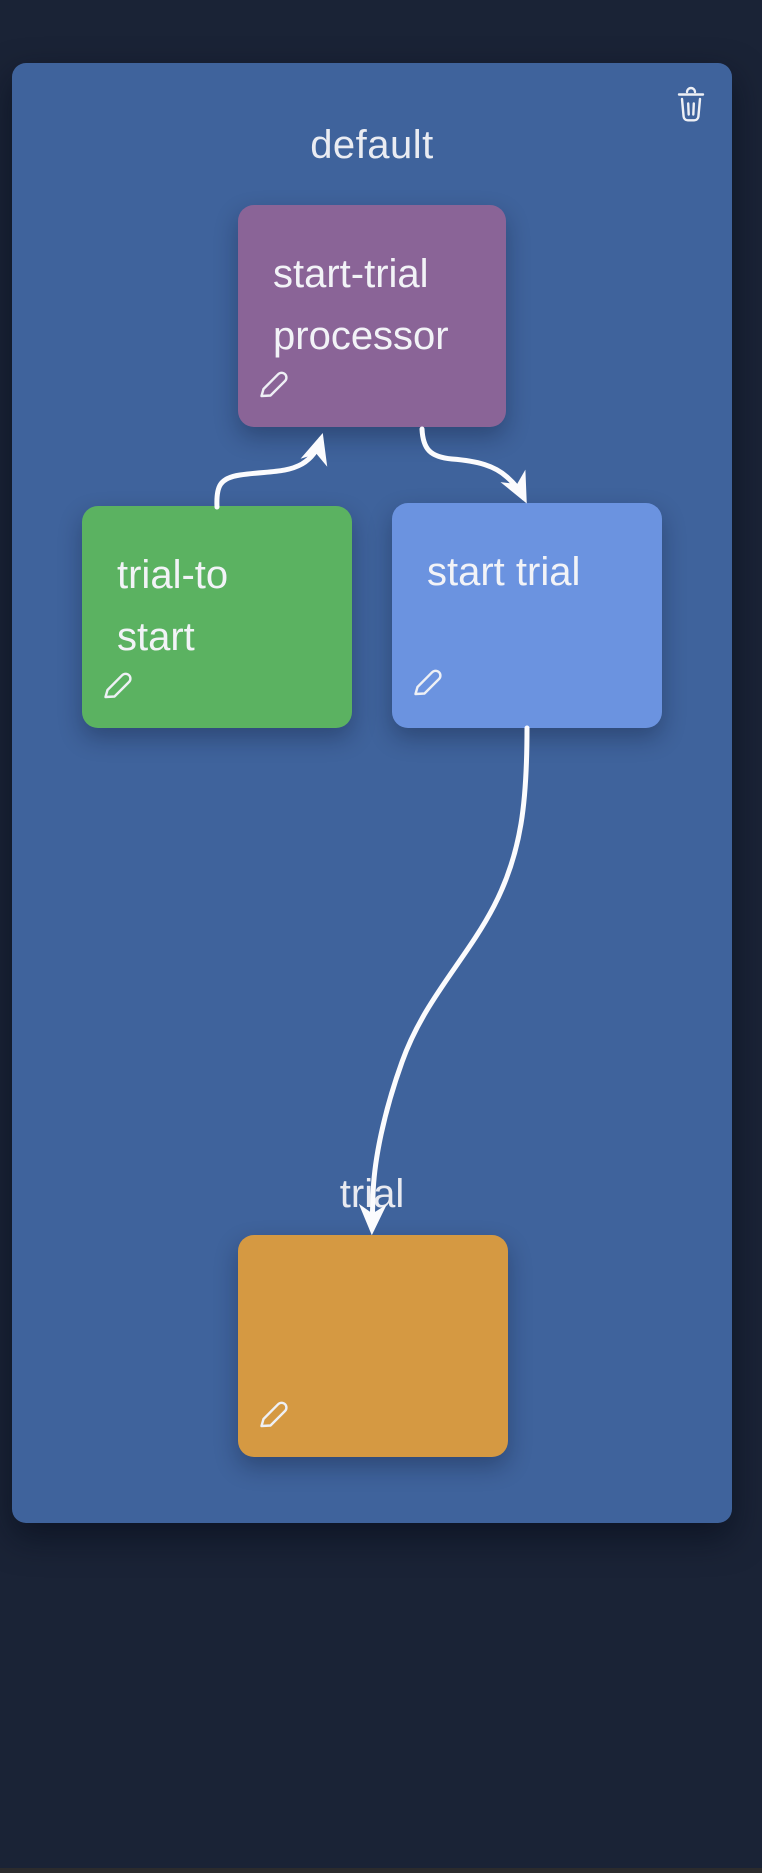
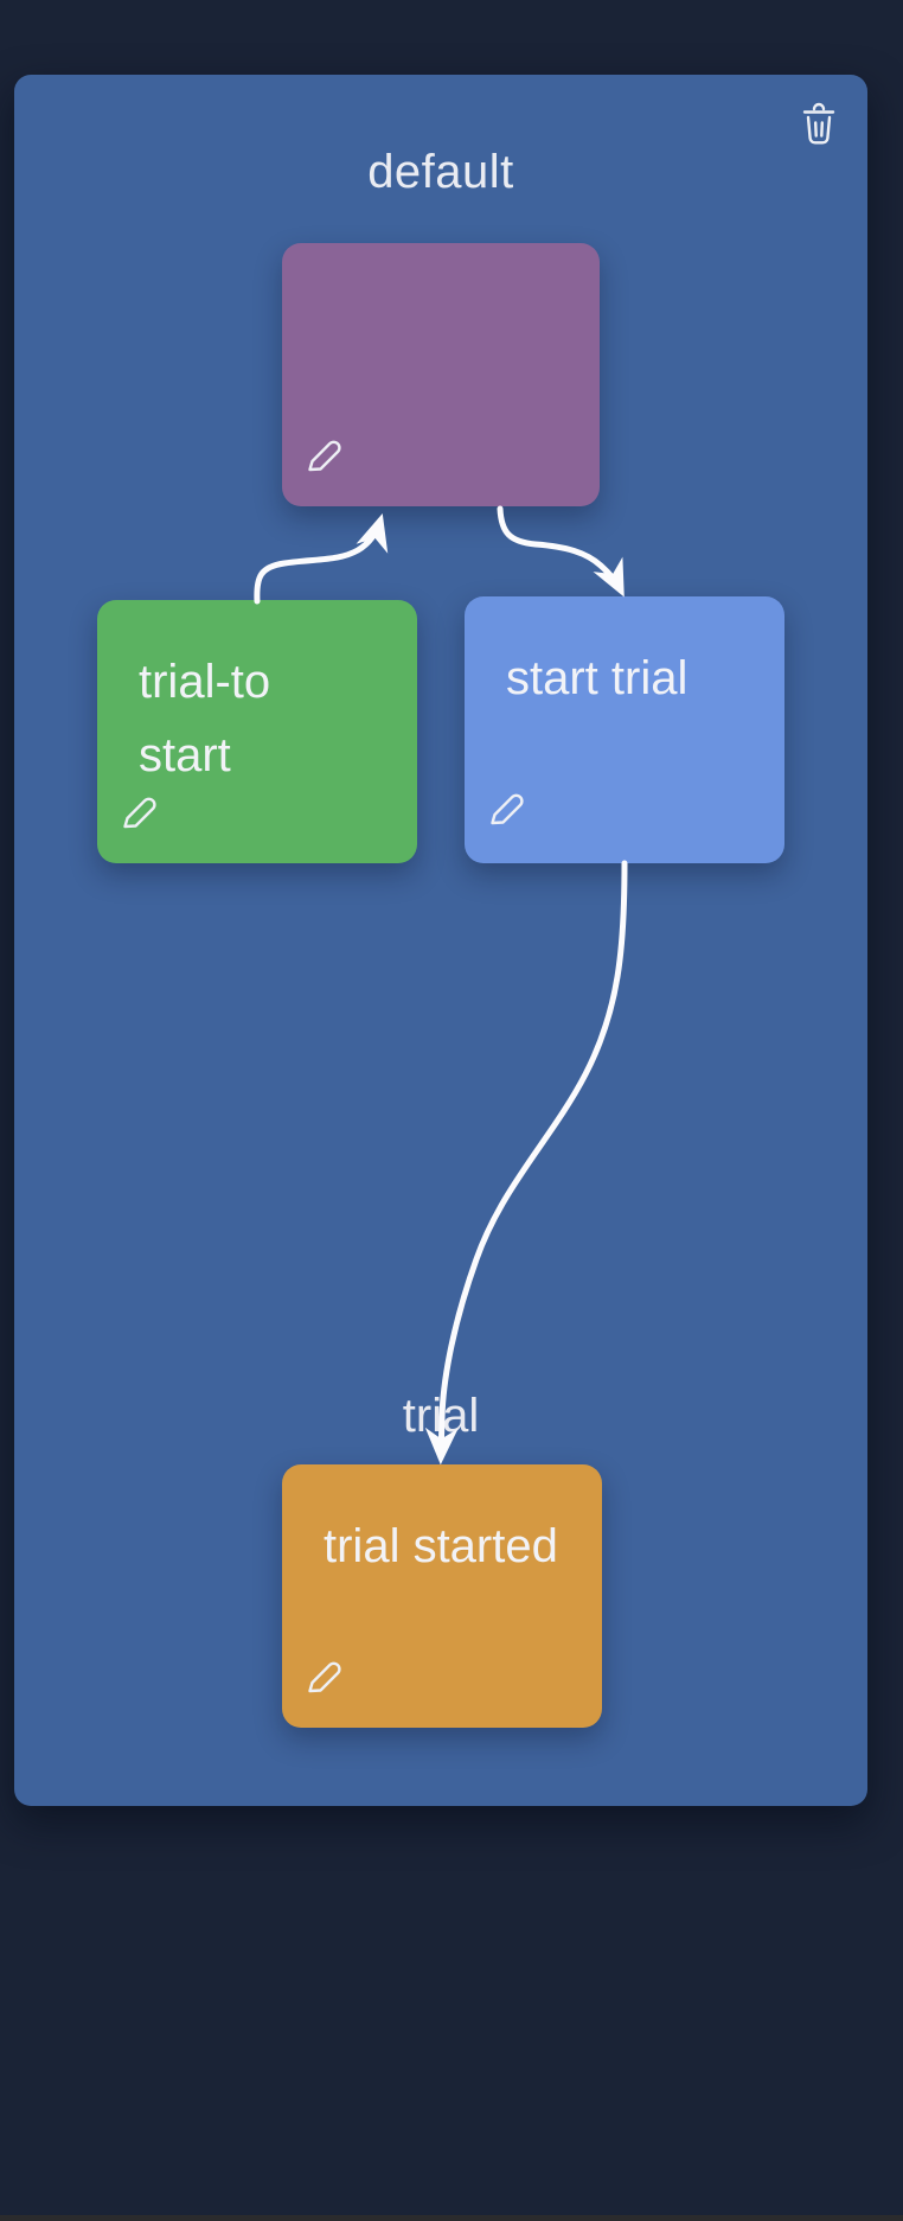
  default
  trial
- start-trial
- processor
  trial-to
  start
  start trial
+ trial started
